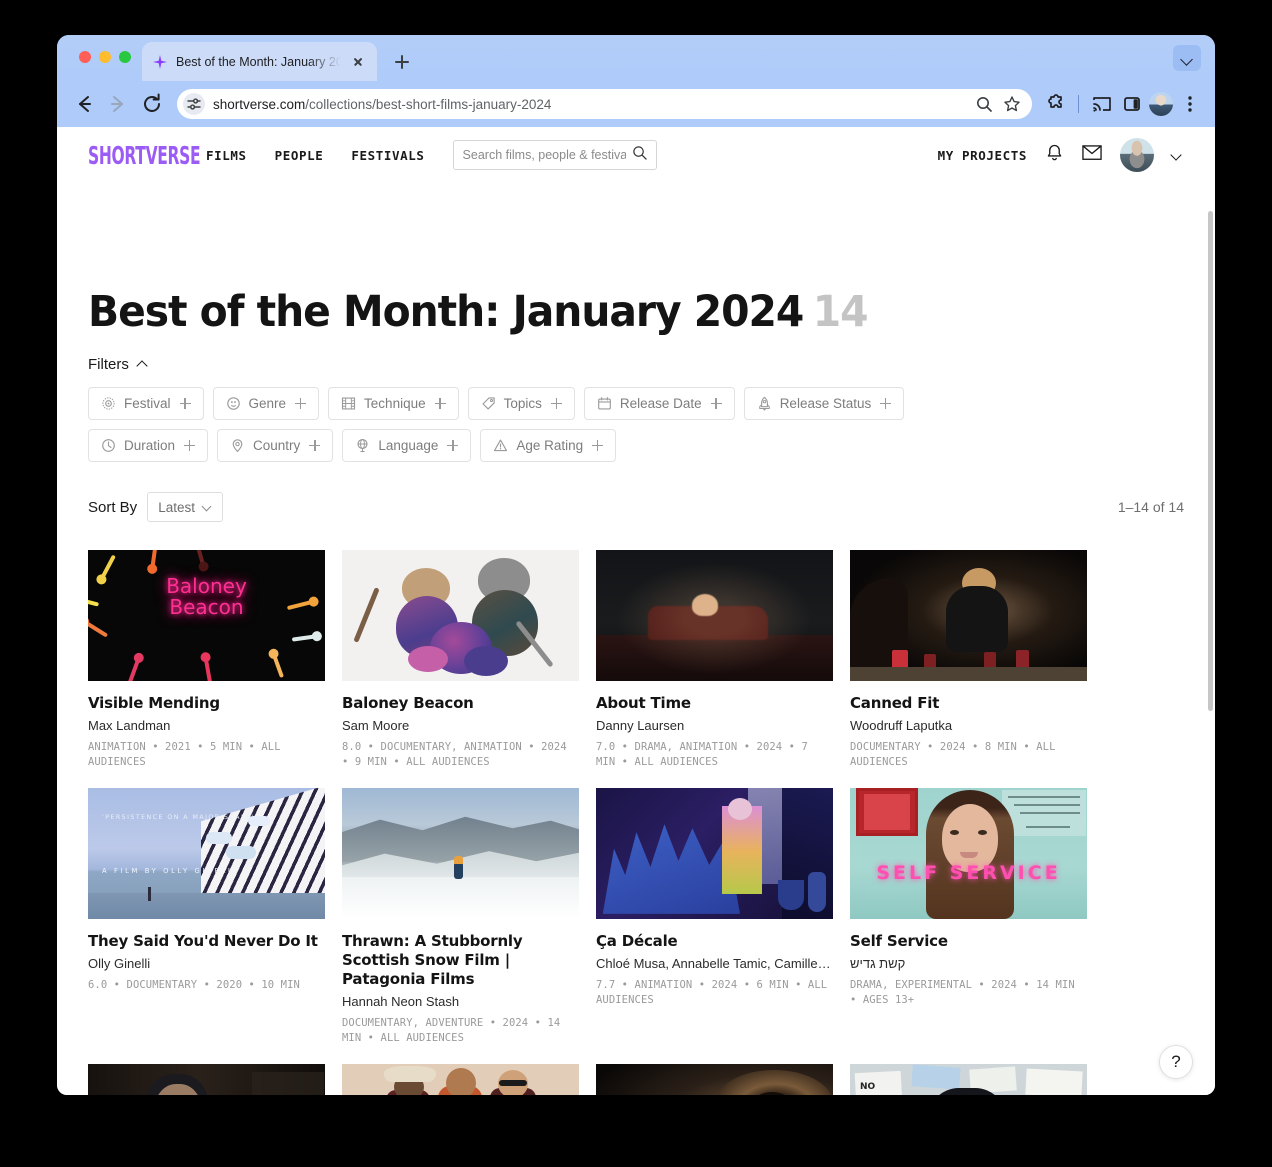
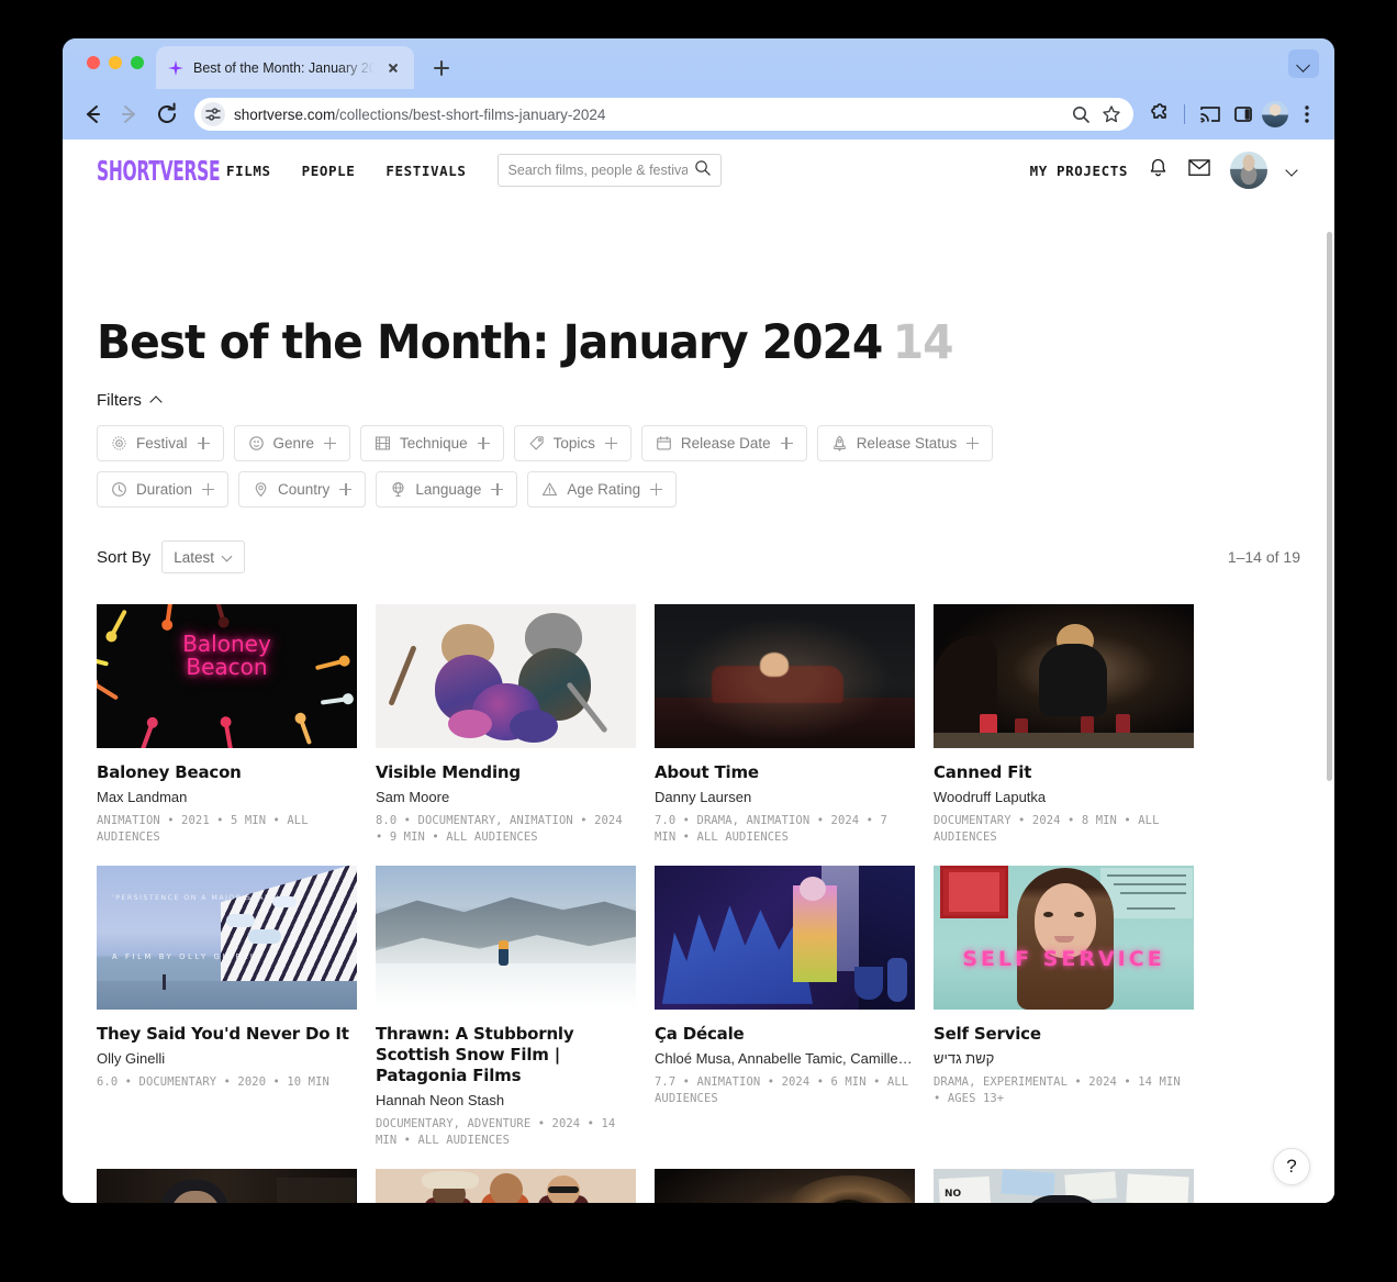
  Best of the Month: January 20
  shortverse.com/collections/best-short-films-january-2024
  SHORTVERSE
  FILMS
  PEOPLE
  FESTIVALS
  Search films, people & festiva
  MY PROJECTS
  Best of the Month: January 2024 14
  Filters
  Festival
  Genre
  Technique
  Topics
  Release Date
  Release Status
  Duration
  Country
  Language
  Age Rating
  Sort By
  Latest
- 1–14 of 14
+ 1–14 of 19
  Baloney
  Beacon
- Visible Mending
+ Baloney Beacon
  Max Landman
  ANIMATION • 2021 • 5 MIN • ALL AUDIENCES
- Baloney Beacon
+ Visible Mending
  Sam Moore
  8.0 • DOCUMENTARY, ANIMATION • 2024 • 9 MIN • ALL AUDIENCES
  About Time
  Danny Laursen
  7.0 • DRAMA, ANIMATION • 2024 • 7 MIN • ALL AUDIENCES
  Canned Fit
  Woodruff Laputka
  DOCUMENTARY • 2024 • 8 MIN • ALL AUDIENCES
  A FILM BY OLLY GINELLI
  They Said You'd Never Do It
  Olly Ginelli
  6.0 • DOCUMENTARY • 2020 • 10 MIN
  Thrawn: A Stubbornly Scottish Snow Film | Patagonia Films
  Hannah Neon Stash
  DOCUMENTARY, ADVENTURE • 2024 • 14 MIN • ALL AUDIENCES
  Ça Décale
  Chloé Musa, Annabelle Tamic, Camille Fl
  7.7 • ANIMATION • 2024 • 6 MIN • ALL AUDIENCES
  SELF SERVICE
  Self Service
  קשת גדיש
  DRAMA, EXPERIMENTAL • 2024 • 14 MIN • AGES 13+
  NO
  ?
